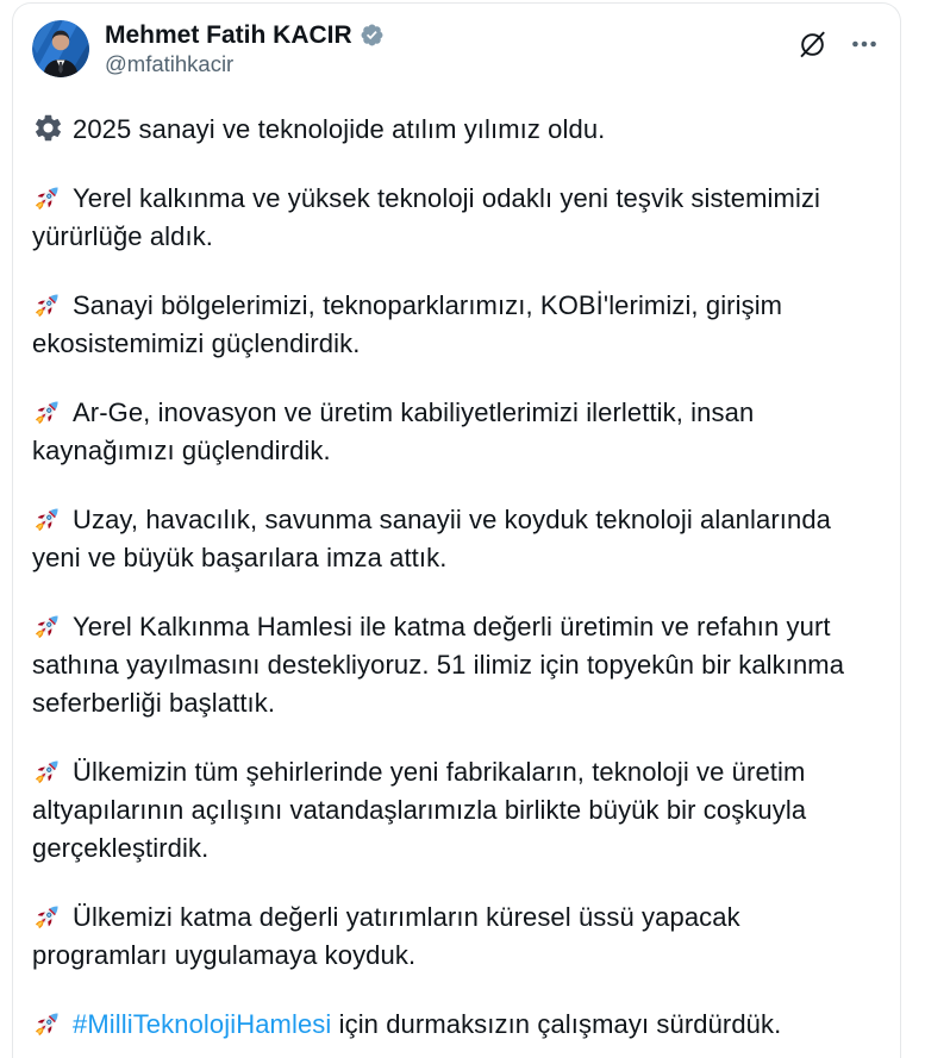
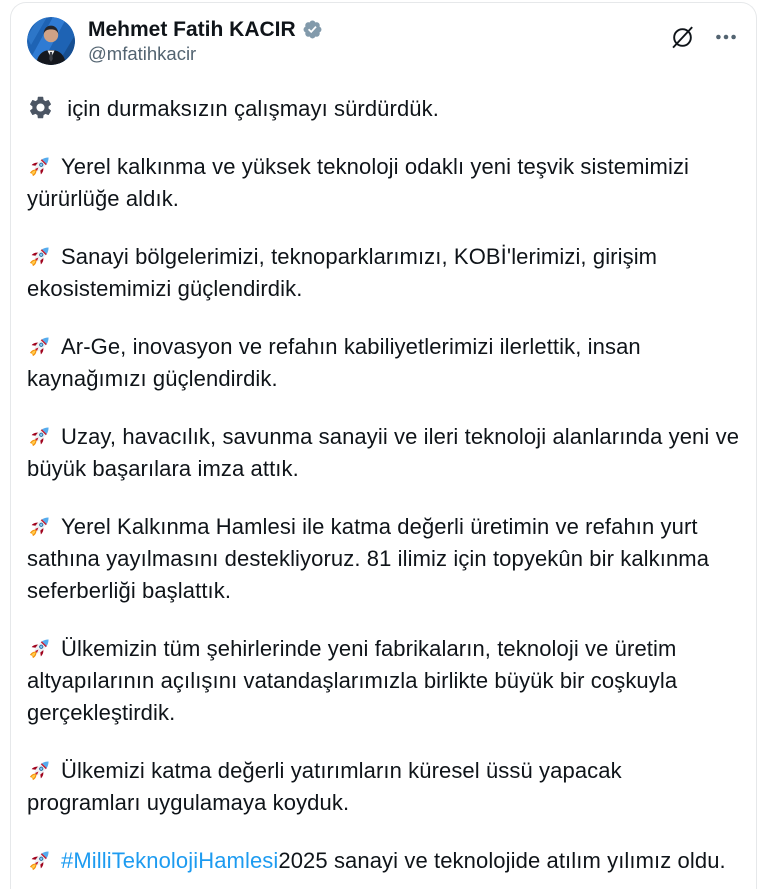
  Mehmet Fatih KACIR
  @mfatihkacir
- 2025 sanayi ve teknolojide atılım yılımız oldu.
+ için durmaksızın çalışmayı sürdürdük.
  Yerel kalkınma ve yüksek teknoloji odaklı yeni teşvik sistemimizi yürürlüğe aldık.
  Sanayi bölgelerimizi, teknoparklarımızı, KOBİ'lerimizi, girişim ekosistemimizi güçlendirdik.
- Ar-Ge, inovasyon ve üretim kabiliyetlerimizi ilerlettik, insan kaynağımızı güçlendirdik.
+ Ar-Ge, inovasyon ve refahın kabiliyetlerimizi ilerlettik, insan kaynağımızı güçlendirdik.
- Uzay, havacılık, savunma sanayii ve koyduk teknoloji alanlarında yeni ve büyük başarılara imza attık.
+ Uzay, havacılık, savunma sanayii ve ileri teknoloji alanlarında yeni ve büyük başarılara imza attık.
- Yerel Kalkınma Hamlesi ile katma değerli üretimin ve refahın yurt sathına yayılmasını destekliyoruz. 51 ilimiz için topyekûn bir kalkınma seferberliği başlattık.
+ Yerel Kalkınma Hamlesi ile katma değerli üretimin ve refahın yurt sathına yayılmasını destekliyoruz. 81 ilimiz için topyekûn bir kalkınma seferberliği başlattık.
  Ülkemizin tüm şehirlerinde yeni fabrikaların, teknoloji ve üretim altyapılarının açılışını vatandaşlarımızla birlikte büyük bir coşkuyla gerçekleştirdik.
  Ülkemizi katma değerli yatırımların küresel üssü yapacak programları uygulamaya koyduk.
- #MilliTeknolojiHamlesi için durmaksızın çalışmayı sürdürdük.
+ #MilliTeknolojiHamlesi2025 sanayi ve teknolojide atılım yılımız oldu.
